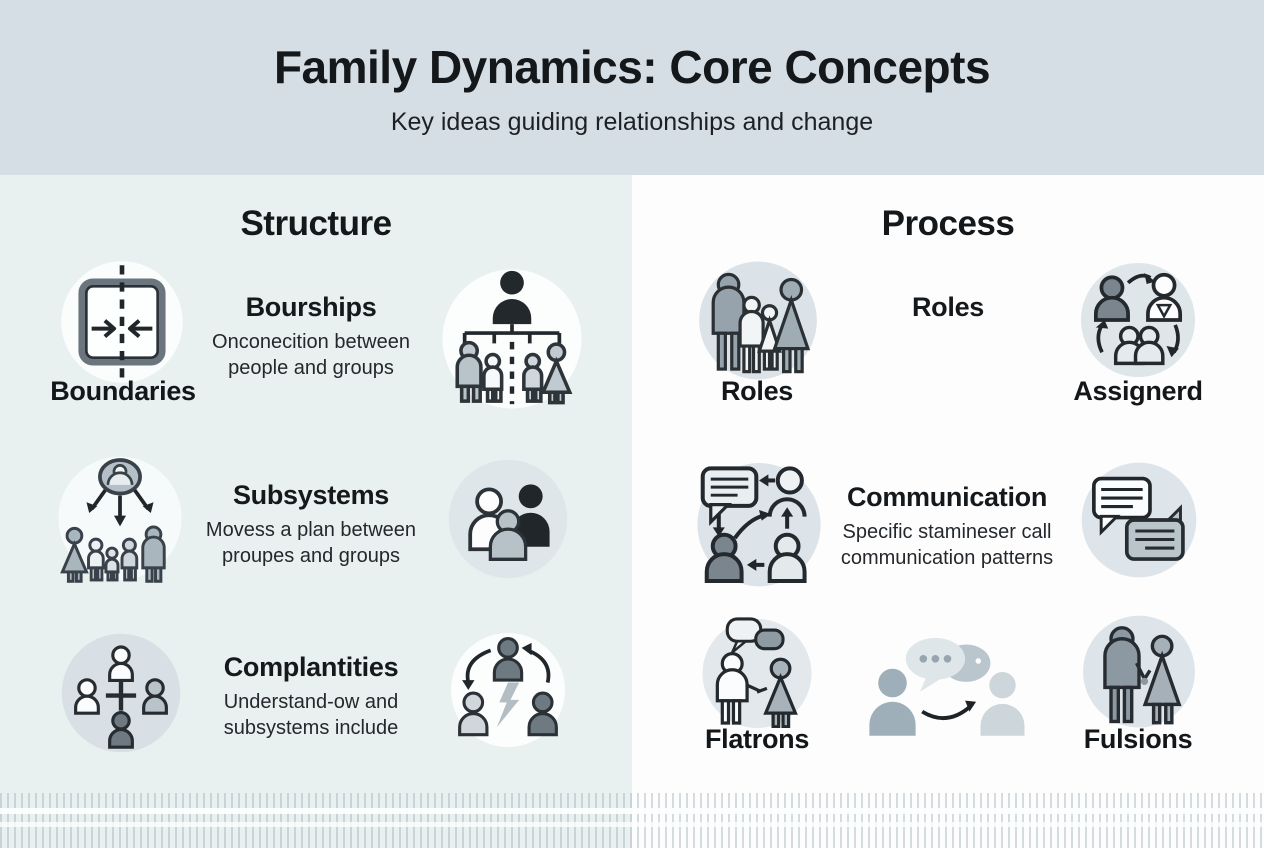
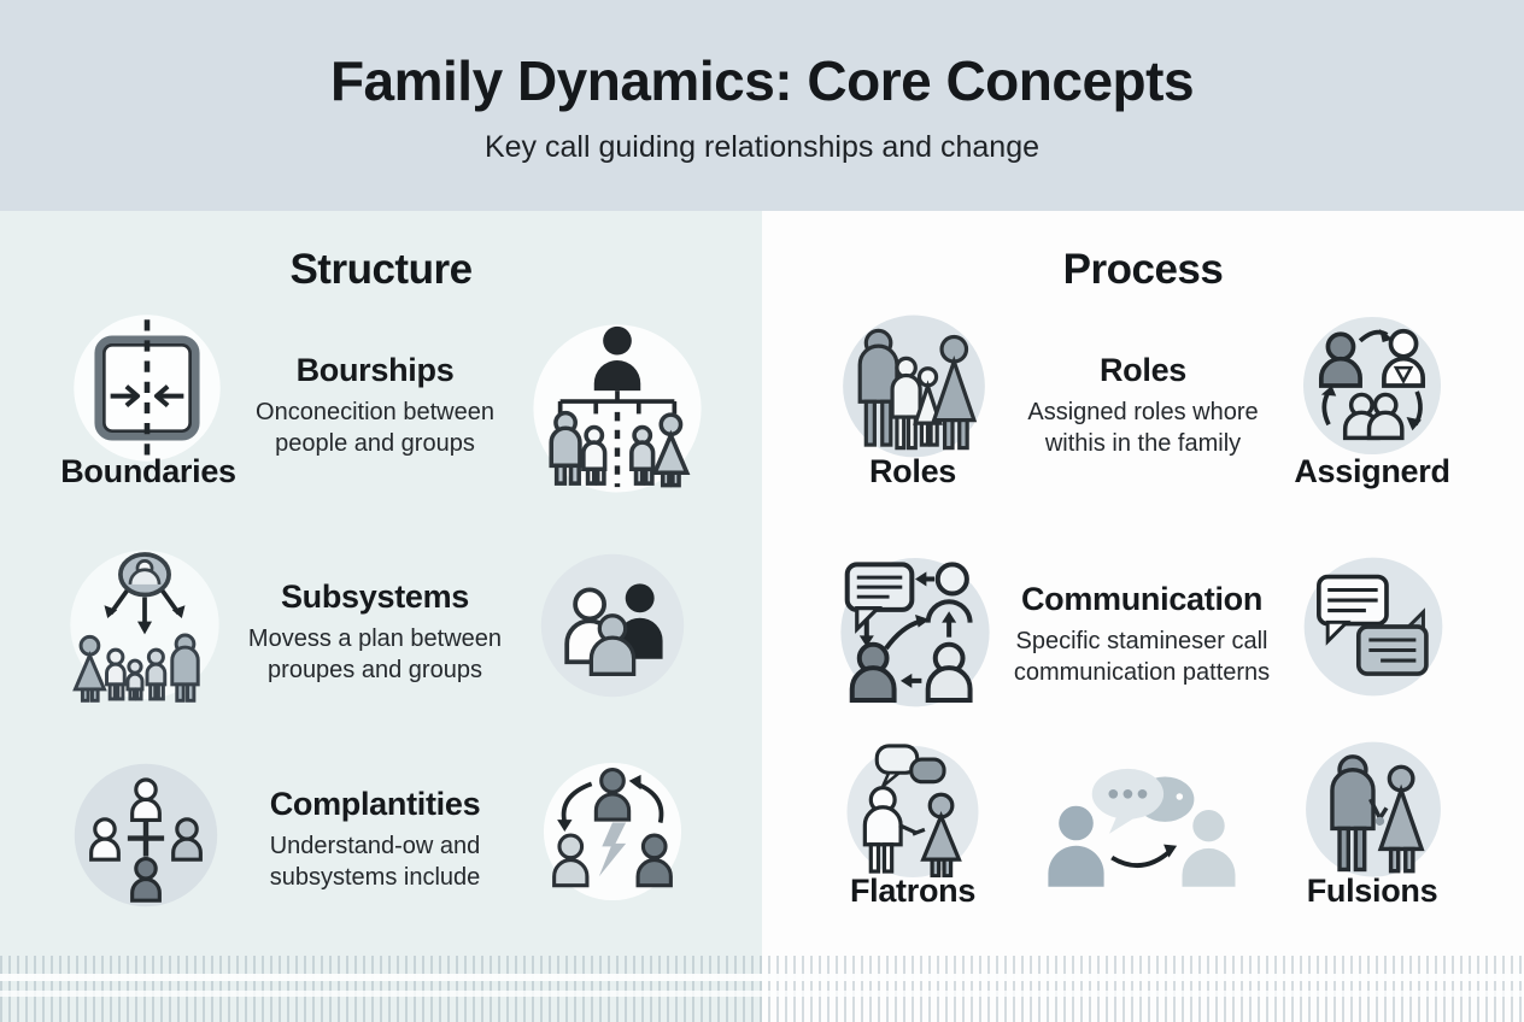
  Family Dynamics: Core Concepts
- Key ideas guiding relationships and change
+ Key call guiding relationships and change
  Structure
  Process
  Boundaries
  Bourships
  Onconecition between
  people and groups
  Subsystems
  Movess a plan between
  proupes and groups
  Complantities
  Understand-ow and
  subsystems include
  Roles
  Roles
+ Assigned roles whore
+ withis in the family
  Assignerd
  Communication
  Specific stamineser call
  communication patterns
  Flatrons
  Fulsions
